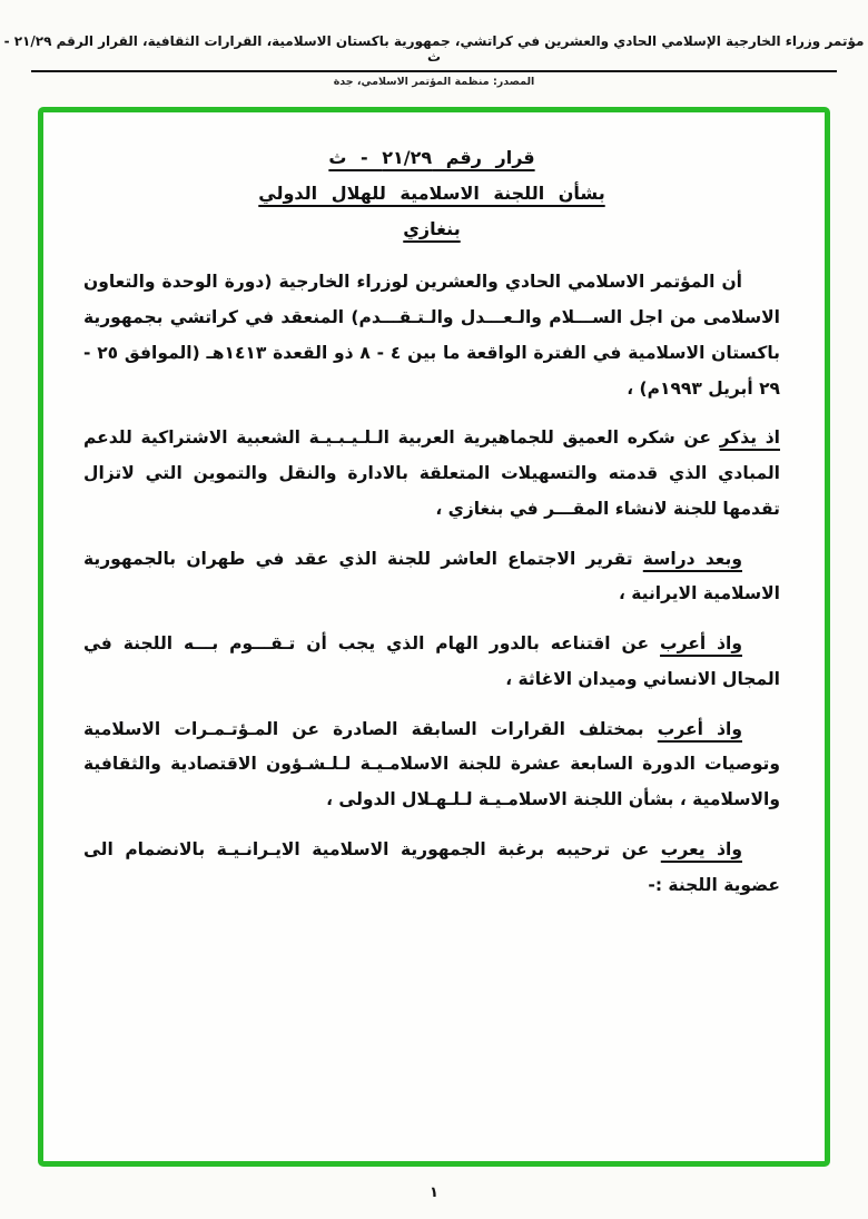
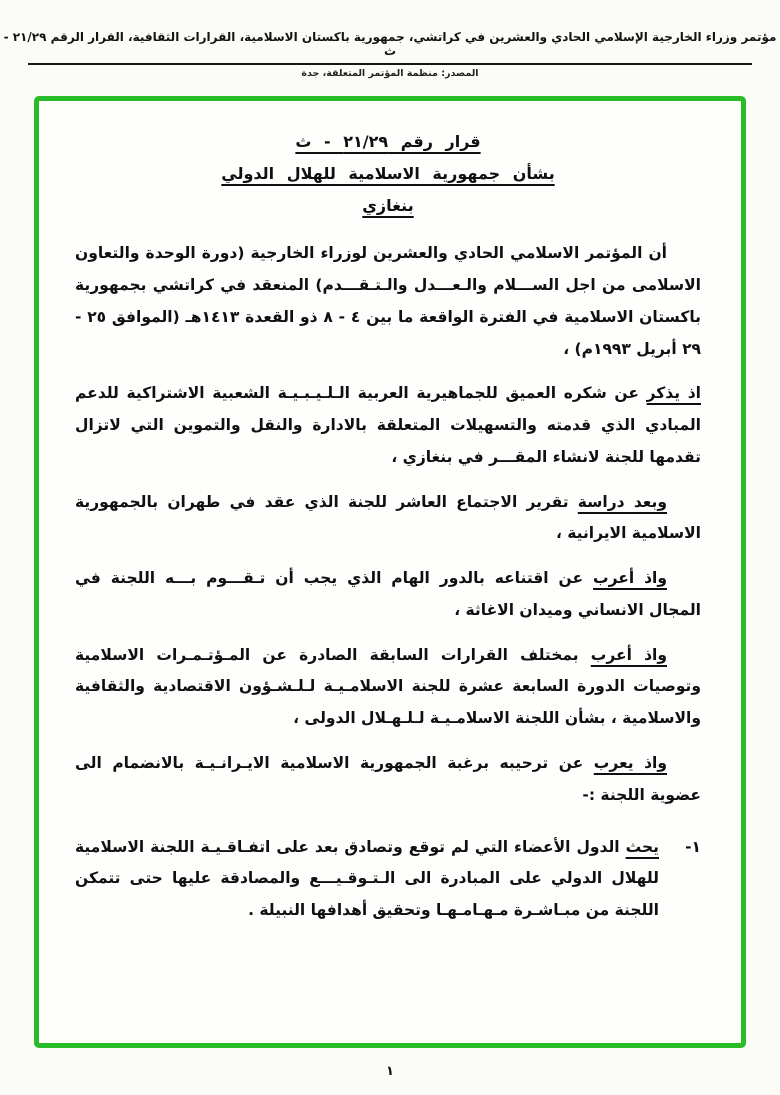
  مؤتمر وزراء الخارجية الإسلامي الحادي والعشرين في كراتشي، جمهورية باكستان الاسلامية، القرارات الثقافية، القرار الرقم ٢١/٢٩ - ث
- المصدر: منظمة المؤتمر الاسلامي، جدة
+ المصدر: منظمة المؤتمر المتعلقة، جدة
  قرار رقم ٢١/٢٩ - ث
- بشأن اللجنة الاسلامية للهلال الدولي
+ بشأن جمهورية الاسلامية للهلال الدولي
  بنغازي
  أن المؤتمر الاسلامي الحادي والعشرين لوزراء الخارجية (دورة الوحدة والتعاون الاسلامى من اجل الســـلام والـعـــدل والـتـقـــدم) المنعقد في كراتشي بجمهورية باكستان الاسلامية في الفترة الواقعة ما بين ٤ - ٨ ذو القعدة ١٤١٣هـ (الموافق ٢٥ - ٢٩ أبريل ١٩٩٣م) ،
  اذ يذكر عن شكره العميق للجماهيرية العربية الـلـيـبـيـة الشعبية الاشتراكية للدعم المبادي الذي قدمته والتسهيلات المتعلقة بالادارة والنقل والتموين التي لاتزال تقدمها للجنة لانشاء المقـــر في بنغازي ،
  وبعد دراسة تقرير الاجتماع العاشر للجنة الذي عقد في طهران بالجمهورية الاسلامية الايرانية ،
  واذ أعرب عن اقتناعه بالدور الهام الذي يجب أن تـقـــوم بـــه اللجنة في المجال الانساني وميدان الاغاثة ،
  واذ أعرب بمختلف القرارات السابقة الصادرة عن المـؤتـمـرات الاسلامية وتوصيات الدورة السابعة عشرة للجنة الاسلامـيـة لـلـشـؤون الاقتصادية والثقافية والاسلامية ، بشأن اللجنة الاسلامـيـة لـلـهـلال الدولى ،
  واذ يعرب عن ترحيبه برغبة الجمهورية الاسلامية الايـرانـيـة بالانضمام الى عضوية اللجنة :-
+ ١-
+ يحث الدول الأعضاء التي لم توقع وتصادق بعد على اتفـاقـيـة اللجنة الاسلامية للهلال الدولي على المبادرة الى الـتـوقـيـــع والمصادقة عليها حتى تتمكن اللجنة من مبـاشـرة مـهـامـهـا وتحقيق أهدافها النبيلة .
  ١
